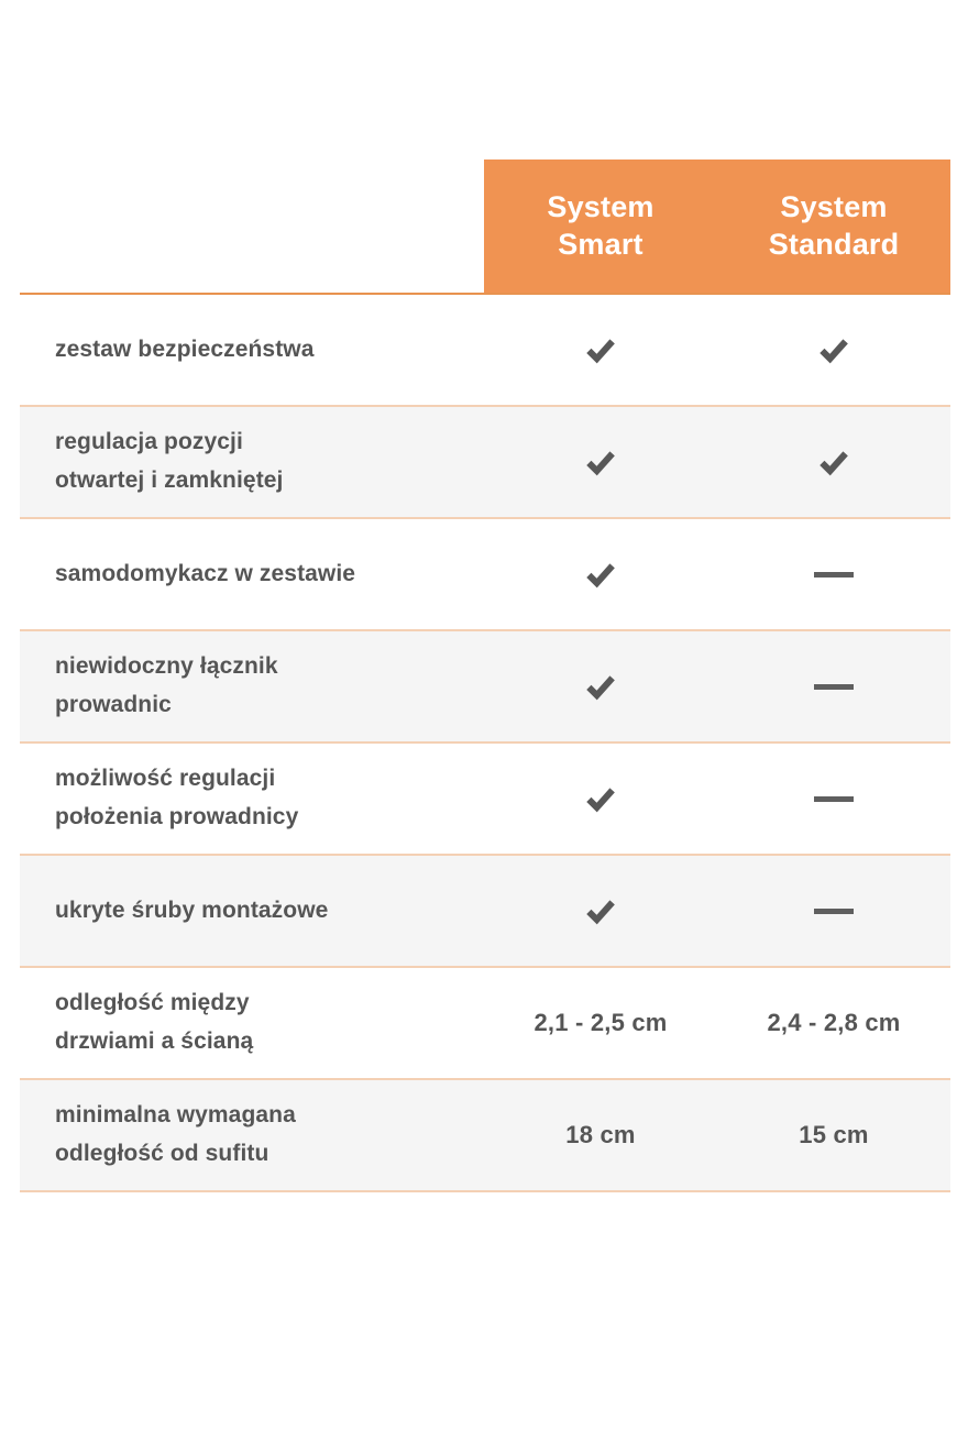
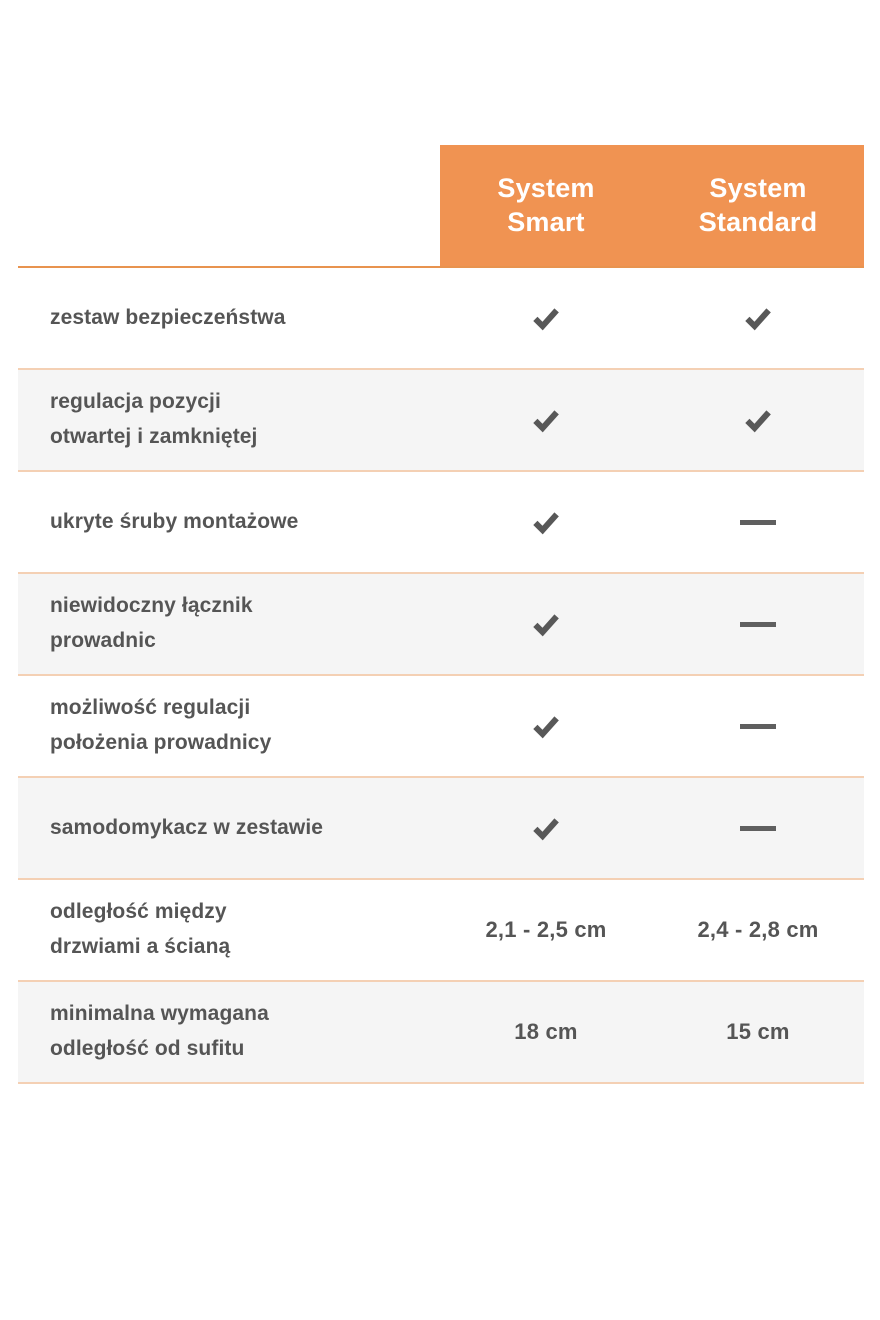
  System
  Smart
  System
  Standard
  zestaw bezpieczeństwa
  regulacja pozycji
  otwartej i zamkniętej
- samodomykacz w zestawie
+ ukryte śruby montażowe
  niewidoczny łącznik
  prowadnic
  możliwość regulacji
  położenia prowadnicy
- ukryte śruby montażowe
+ samodomykacz w zestawie
  odległość między
  drzwiami a ścianą
  2,1 - 2,5 cm
  2,4 - 2,8 cm
  minimalna wymagana
  odległość od sufitu
  18 cm
  15 cm
